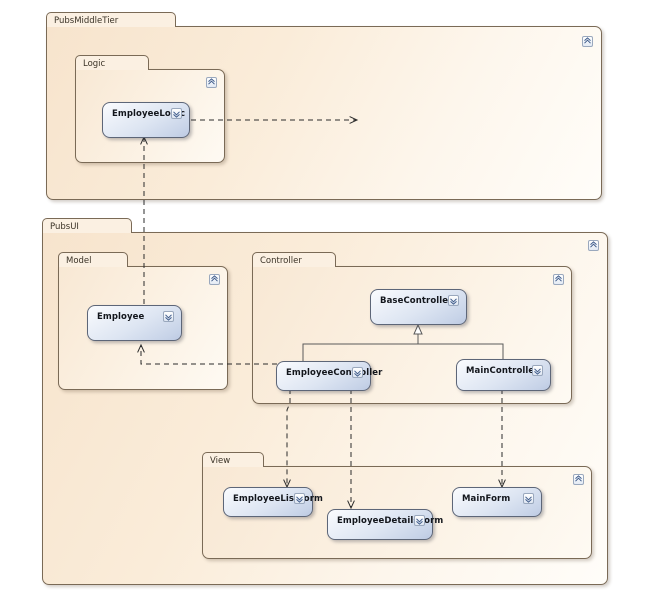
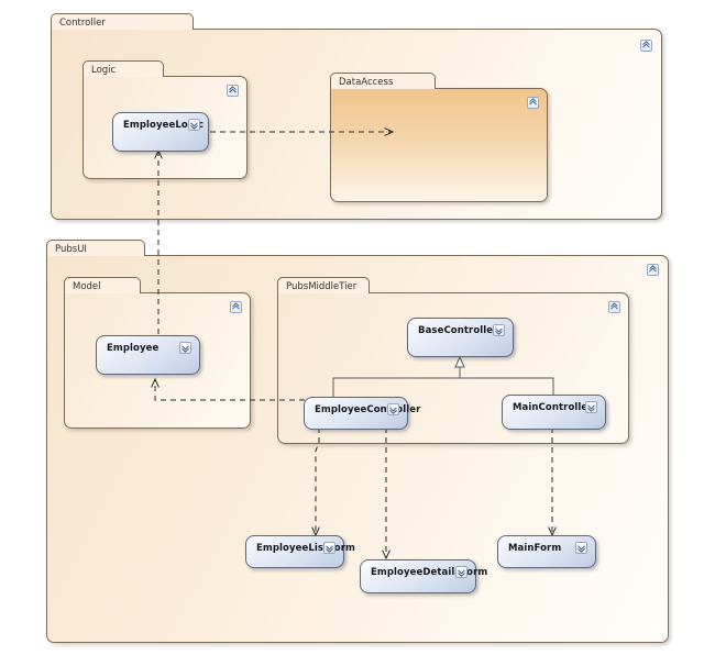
- PubsMiddleTier
+ Controller
  Logic
+ DataAccess
  PubsUI
  Model
- Controller
+ PubsMiddleTier
- View
  EmployeeLoc
  Employee
  BaseControlle
  EmployeeConoller
  MainControll
  EmployeeLisorm
  EmployeeDetailorm
  MainForm
